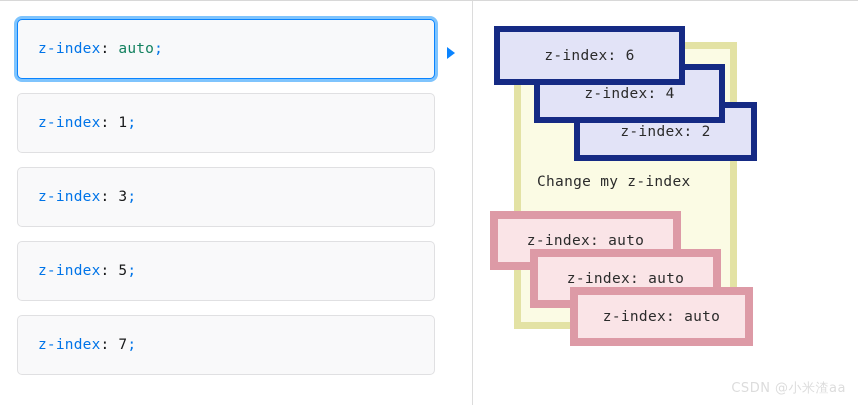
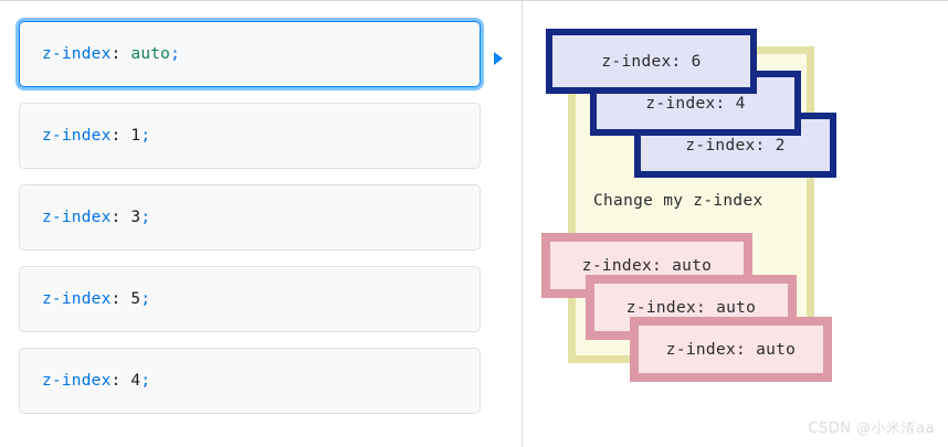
  z-index
  :
  auto
  ;
  z-index
  :
  1
  ;
  z-index
  :
  3
  ;
  z-index
  :
  5
  ;
  z-index
  :
- 7
+ 4
  ;
  Change my z-index
  z-index: 6
  z-index: 4
  z-index: 2
  z-index: auto
  z-index: auto
  z-index: auto
  CSDN @小米渣aa
